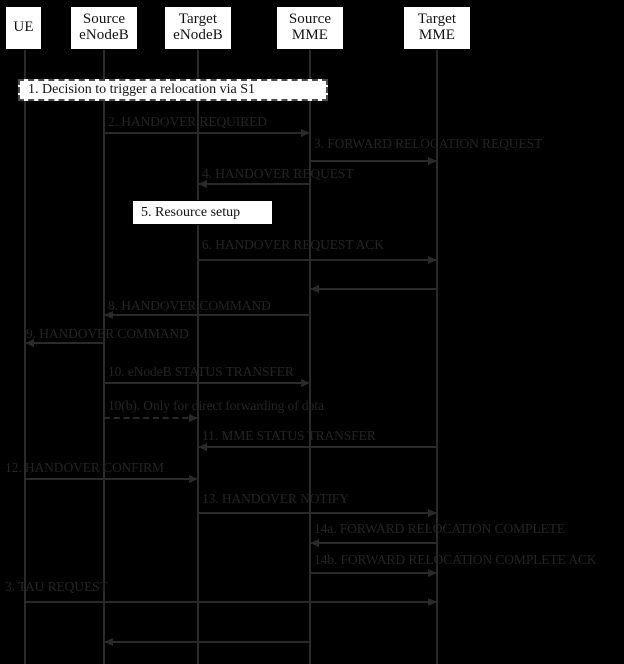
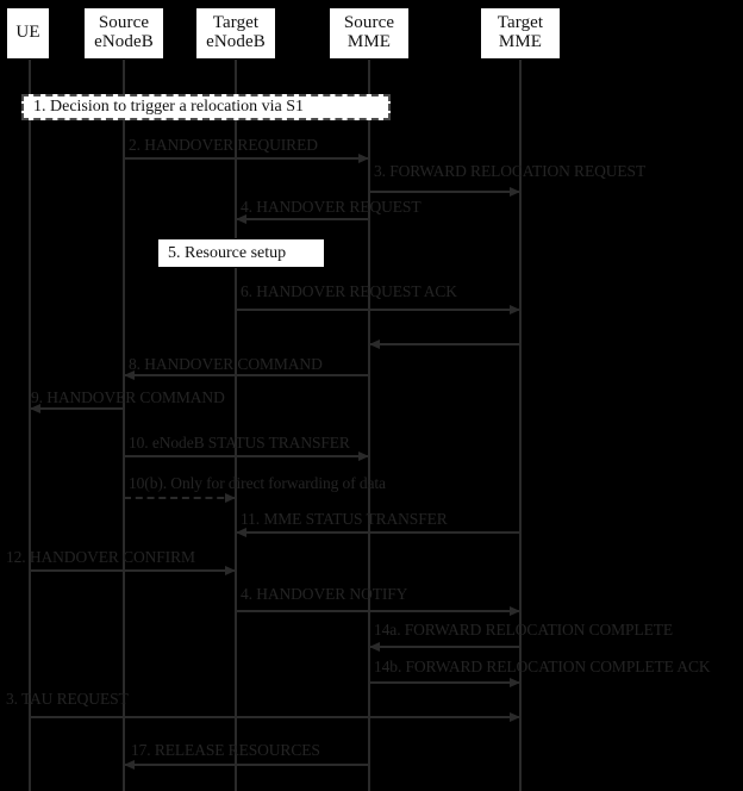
  UE
  Source
  eNodeB
  Target
  eNodeB
  Source
  MME
  Target
  MME
  2. HANDOVER REQUIRED
  3. FORWARD RELOCATION REQUEST
  4. HANDOVER REQUEST
  6. HANDOVER REQUEST ACK
  8. HANDOVER COMMAND
  9. HANDOVER COMMAND
  10. eNodeB STATUS TRANSFER
  10(b). Only for direct forwarding of data
  11. MME STATUS TRANSFER
  12. HANDOVER CONFIRM
- 13. HANDOVER NOTIFY
+ 4. HANDOVER NOTIFY
  14a. FORWARD RELOCATION COMPLETE
  14b. FORWARD RELOCATION COMPLETE ACK
  3. TAU REQUEST
+ 17. RELEASE RESOURCES
  1. Decision to trigger a relocation via S1
  5. Resource setup
